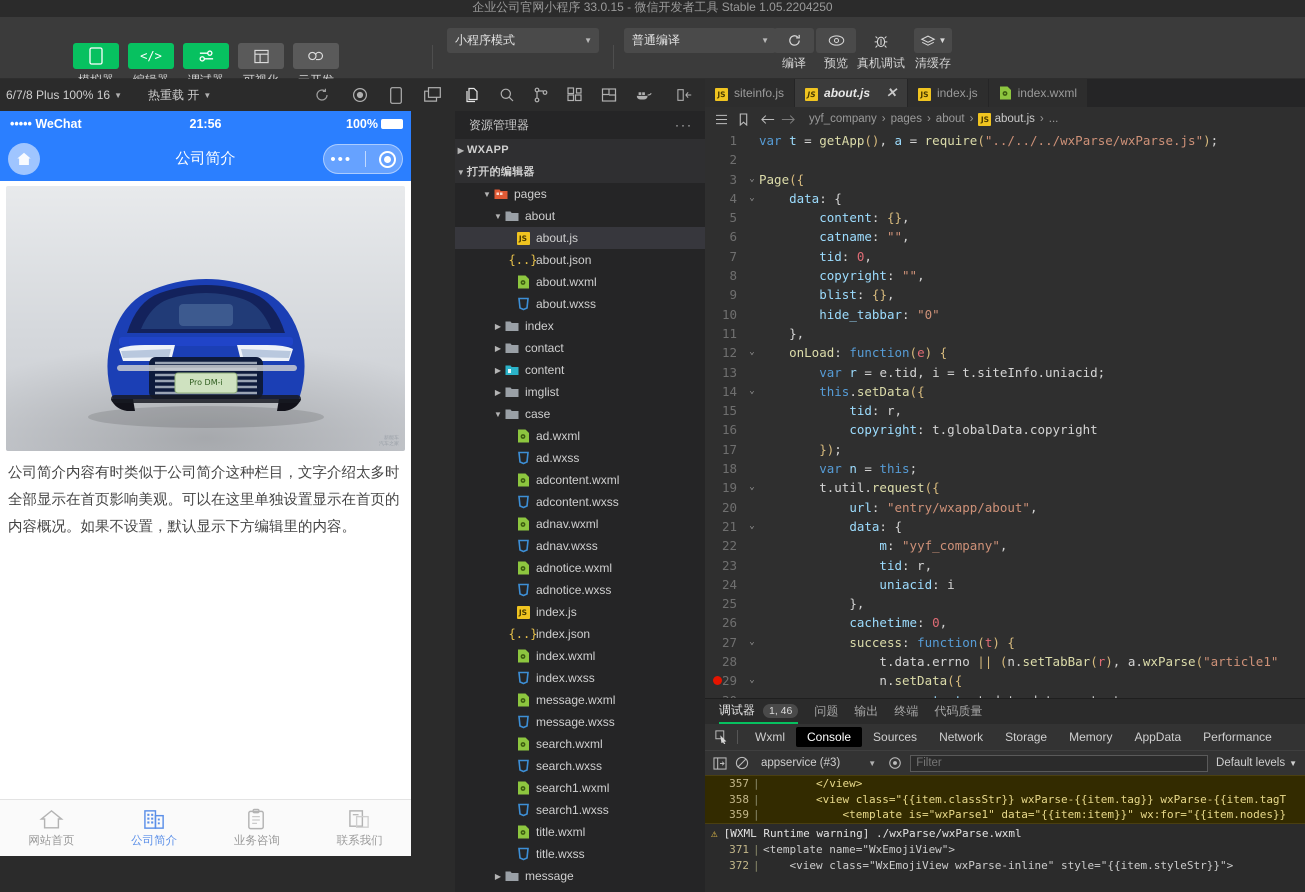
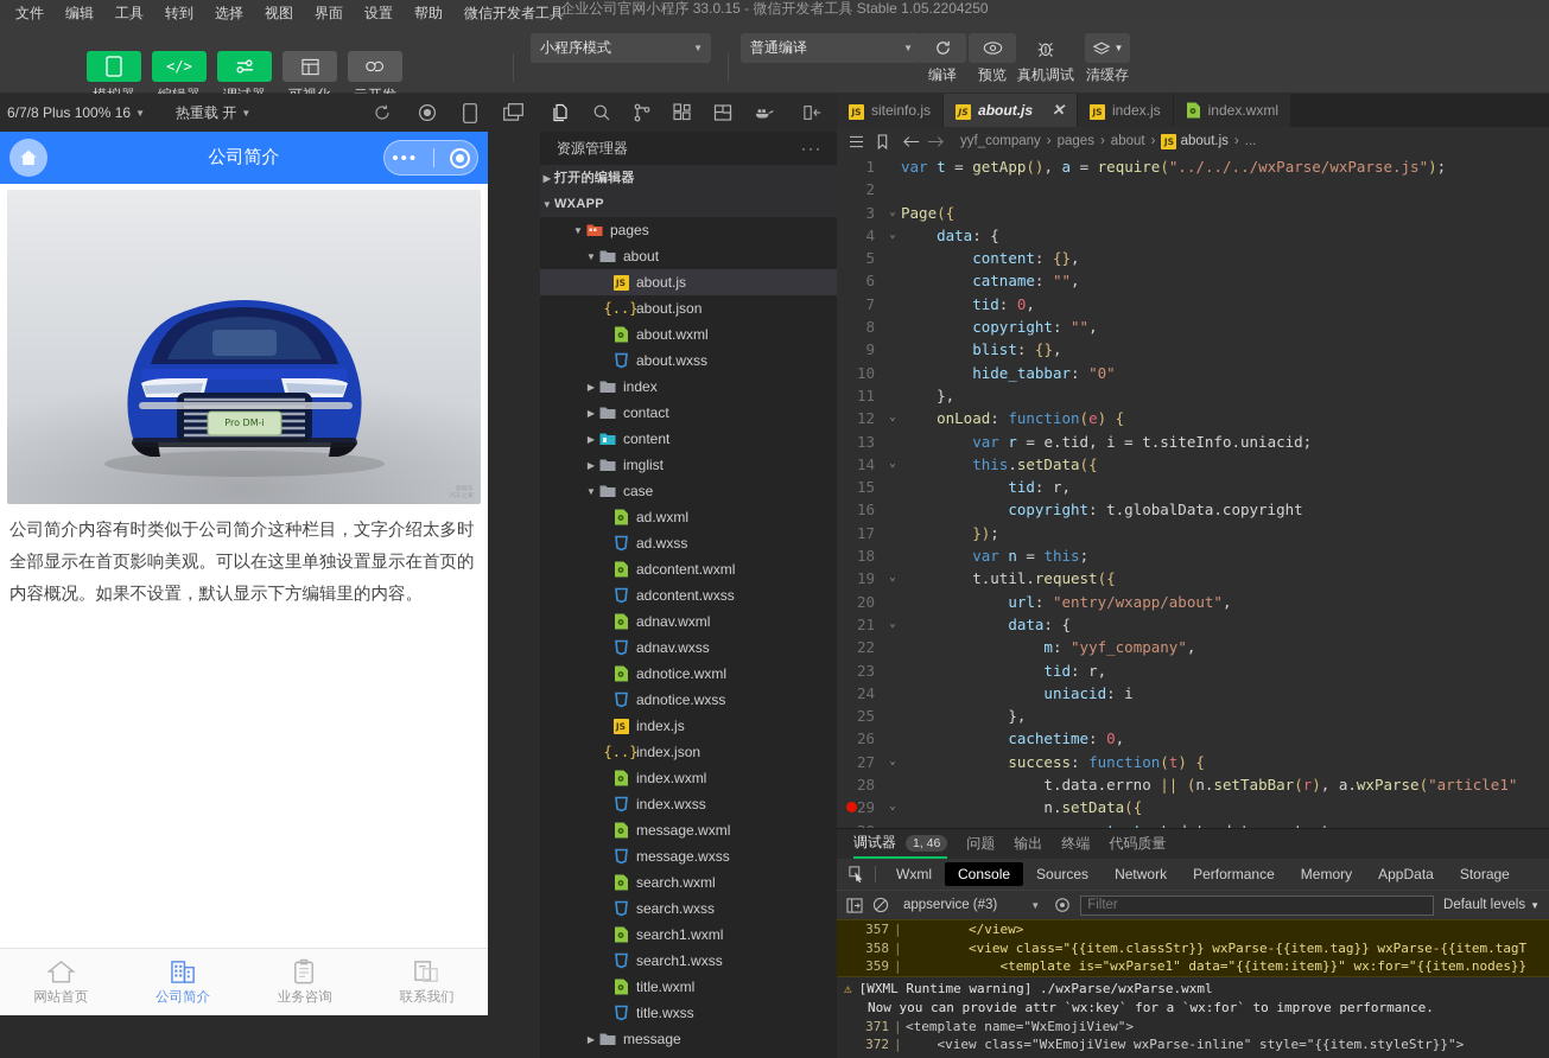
+ 文件
+ 编辑
+ 工具
+ 转到
+ 选择
+ 视图
+ 界面
+ 设置
+ 帮助
+ 微信开发者工具
  企业公司官网小程序 33.0.15 - 微信开发者工具 Stable 1.05.2204250
  </>
  小程序模式
  ▼
  普通编译
  ▼
  编译
  预览
  真机调试
  ▼
  清缓存
  6/7/8 Plus 100% 16
  ▼
  热重载 开
  ▼
- ••••• WeChat
- 21:56
- 100%
  公司简介
  •••
  Pro DM-i
  公司简介内容有时类似于公司简介这种栏目，文字介绍太多时全部显示在首页影响美观。可以在这里单独设置显示在首页的内容概况。如果不设置，默认显示下方编辑里的内容。
  网站首页
  公司简介
  业务咨询
  联系我们
  资源管理器
  ···
  ▶
- WXAPP
+ 打开的编辑器
  ▼
- 打开的编辑器
+ WXAPP
  ▼
  pages
  ▼
  about
  JS
  about.js
  {..}
  about.json
  about.wxml
  about.wxss
  ▶
  index
  ▶
  contact
  ▶
  content
  ▶
  imglist
  ▼
  case
  ad.wxml
  ad.wxss
  adcontent.wxml
  adcontent.wxss
  adnav.wxml
  adnav.wxss
  adnotice.wxml
  adnotice.wxss
  JS
  index.js
  {..}
  index.json
  index.wxml
  index.wxss
  message.wxml
  message.wxss
  search.wxml
  search.wxss
  search1.wxml
  search1.wxss
  title.wxml
  title.wxss
  ▶
  message
  JS
  siteinfo.js
  JS
  about.js
  ✕
  JS
  index.js
  index.wxml
  yyf_company
  ›
  pages
  ›
  about
  ›
  JS about.js
  ›
  ...
  1
  var t = getApp(), a = require("../../../wxParse/wxParse.js");
  2
  3
  ⌄
  Page({
  4
  ⌄
  data: {
  5
  content: {},
  6
  catname: "",
  7
  tid: 0,
  8
  copyright: "",
  9
  blist: {},
  10
  hide_tabbar: "0"
  11
  },
  12
  ⌄
  onLoad: function(e) {
  13
  var r = e.tid, i = t.siteInfo.uniacid;
  14
  ⌄
  this.setData({
  15
  tid: r,
  16
  copyright: t.globalData.copyright
  17
  });
  18
  var n = this;
  19
  ⌄
  t.util.request({
  20
  url: "entry/wxapp/about",
  21
  ⌄
  data: {
  22
  m: "yyf_company",
  23
  tid: r,
  24
  uniacid: i
  25
  },
  26
  cachetime: 0,
  27
  ⌄
  success: function(t) {
  28
  t.data.errno || (n.setTabBar(r), a.wxParse("article1"
  29
  ⌄
  n.setData({
  调试器
  1, 46
  问题
  输出
  终端
  代码质量
  Wxml
  Console
  Sources
  Network
- Storage
+ Performance
  Memory
  AppData
- Performance
+ Storage
  appservice (#3)
  ▼
  Filter
  Default levels
  ▼
  357
  |
  </view>
  358
  |
  <view class="{{item.classStr}} wxParse-{{item.tag}} wxParse-{{item.tagT
  359
  |
  <template is="wxParse1" data="{{item:item}}" wx:for="{{item.nodes}}
  ⚠
  [WXML Runtime warning] ./wxParse/wxParse.wxml
+ Now you can provide attr `wx:key` for a `wx:for` to improve performance.
  371
  |
  <template name="WxEmojiView">
  372
  |
  <view class="WxEmojiView wxParse-inline" style="{{item.styleStr}}">
